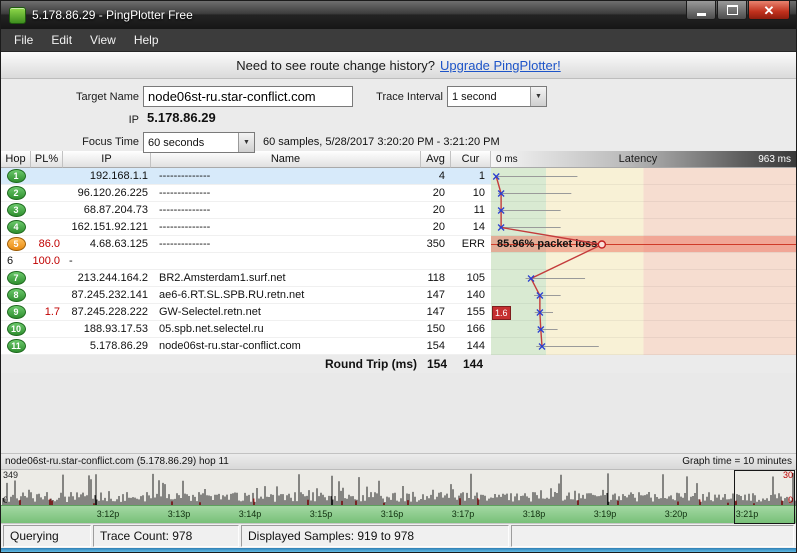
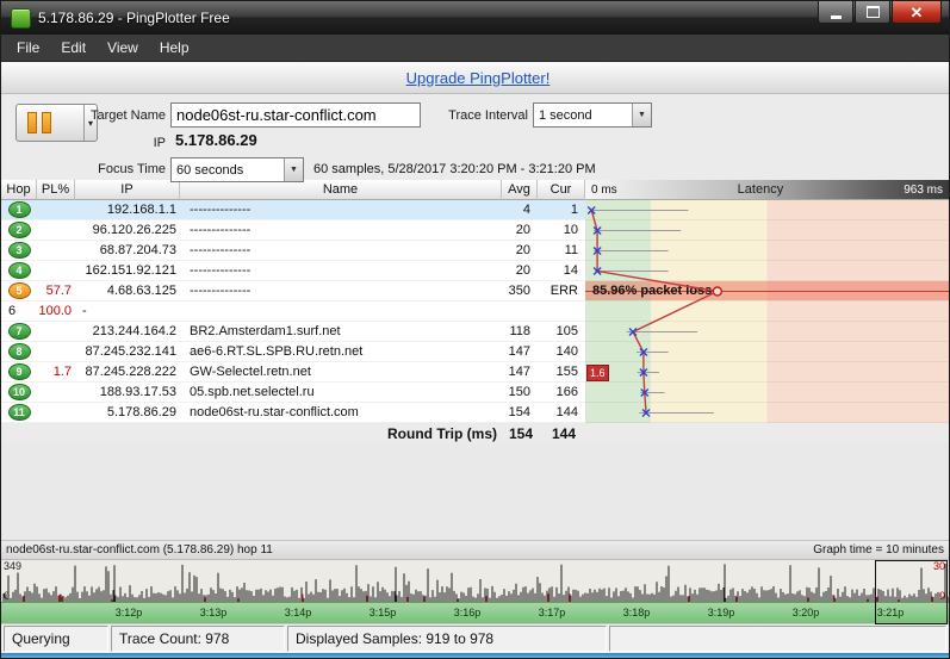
  5.178.86.29 - PingPlotter Free
  ✕
  File
  Edit
  View
  Help
- Need to see route change history?
  Upgrade PingPlotter!
+ ▾
  Target Name
  node06st-ru.star-conflict.com
  Trace Interval
  1 second
  IP
  5.178.86.29
  Focus Time
  60 seconds
  60 samples, 5/28/2017 3:20:20 PM - 3:21:20 PM
  Hop
  PL%
  IP
  Name
  Avg
  Cur
  0 ms
  Latency
  963 ms
  1
  192.168.1.1
  --------------
  4
  1
  2
  96.120.26.225
  --------------
  20
  10
  3
  68.87.204.73
  --------------
  20
  11
  4
  162.151.92.121
  --------------
  20
  14
  5
- 86.0
+ 57.7
  4.68.63.125
  --------------
  350
  ERR
  85.96% packet loss
  6
  100.0
  -
  7
  213.244.164.2
  BR2.Amsterdam1.surf.net
  118
  105
  8
  87.245.232.141
  ae6-6.RT.SL.SPB.RU.retn.net
  147
  140
  9
  1.7
  87.245.228.222
  GW-Selectel.retn.net
  147
  155
  1.6
  10
  188.93.17.53
  05.spb.net.selectel.ru
  150
  166
  11
  5.178.86.29
  node06st-ru.star-conflict.com
  154
  144
  Round Trip (ms)
  154
  144
  node06st-ru.star-conflict.com (5.178.86.29) hop 11
  Graph time = 10 minutes
  3:12p
  3:13p
  3:14p
  3:15p
  3:16p
  3:17p
  3:18p
  3:19p
  3:20p
  3:21p
  349
  0
  30
  0
  Querying
  Trace Count: 978
  Displayed Samples: 919 to 978
